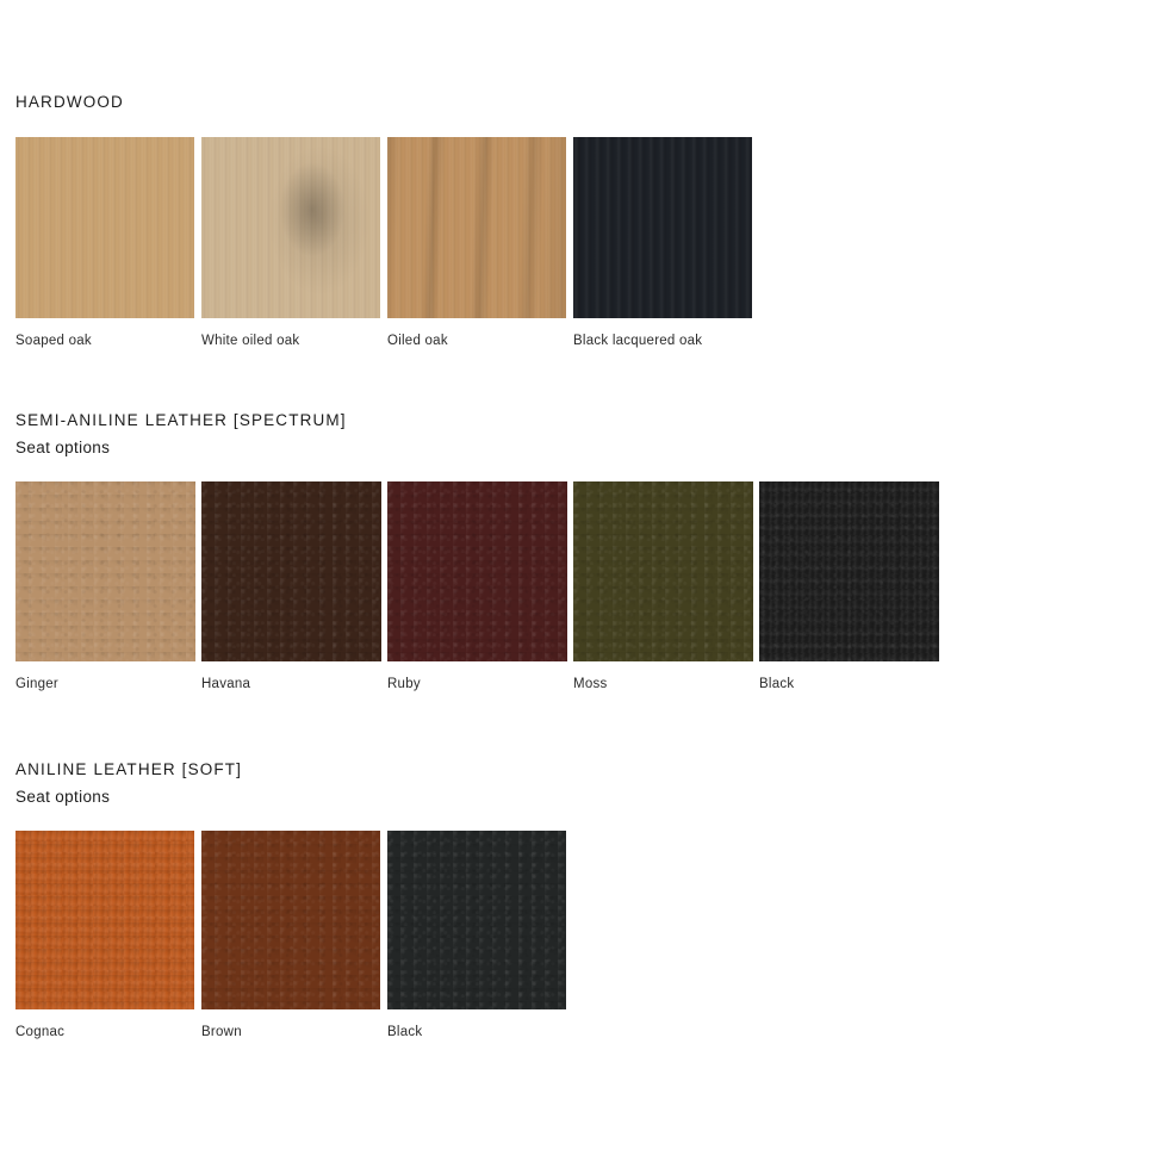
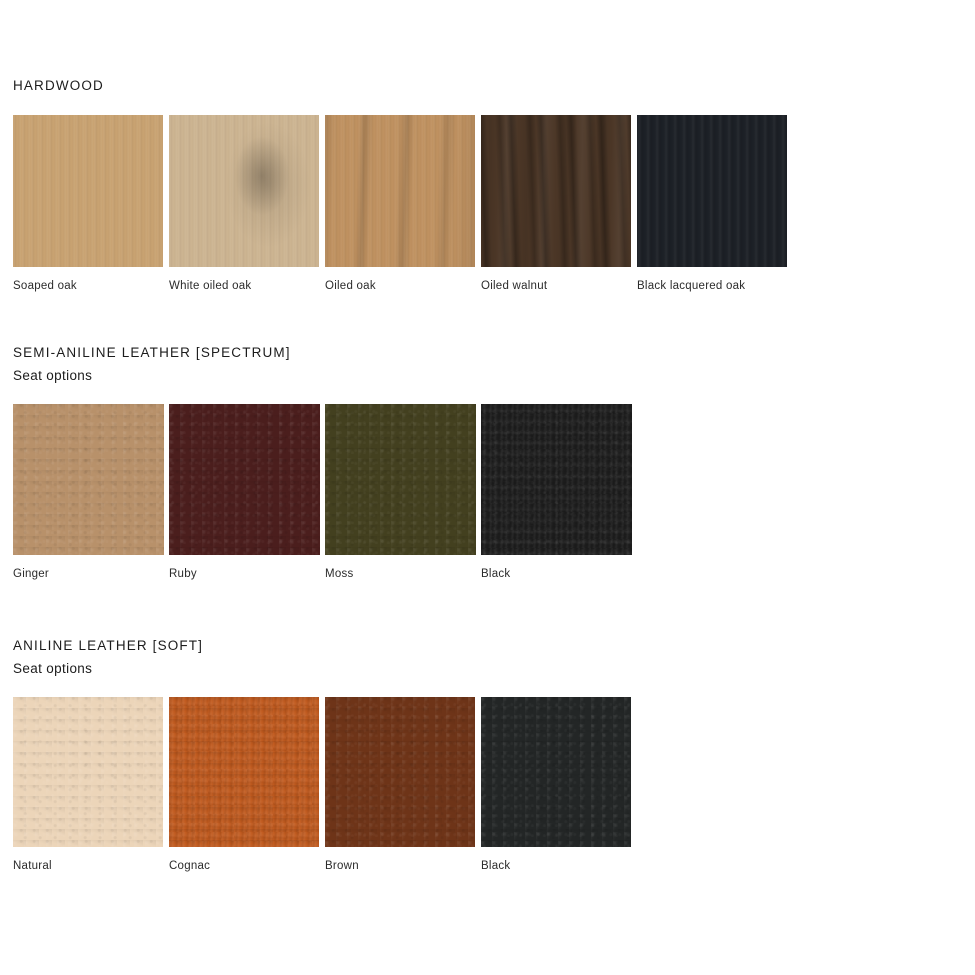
  HARDWOOD
  Soaped oak
  White oiled oak
  Oiled oak
+ Oiled walnut
  Black lacquered oak
  SEMI-ANILINE LEATHER [SPECTRUM]
  Seat options
  Ginger
- Havana
  Ruby
  Moss
  Black
  ANILINE LEATHER [SOFT]
  Seat options
+ Natural
  Cognac
  Brown
  Black
